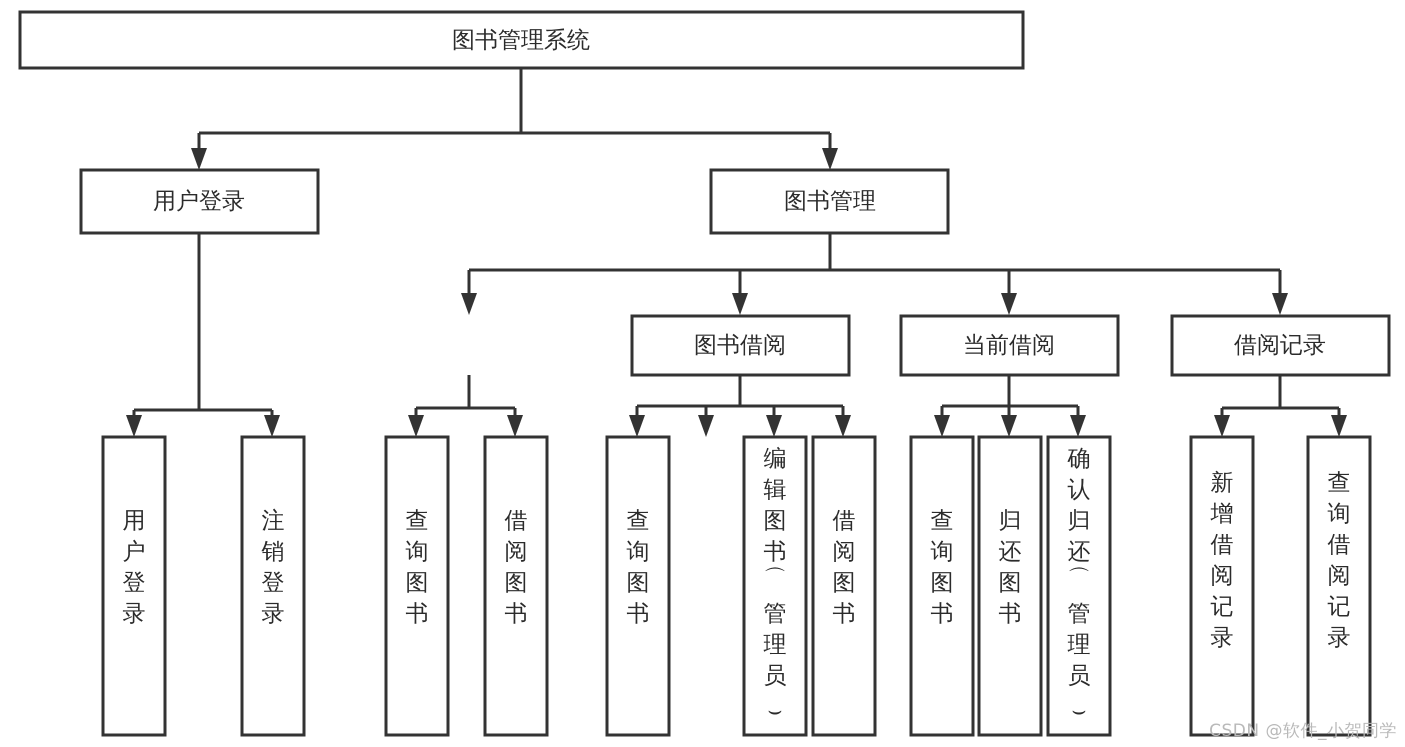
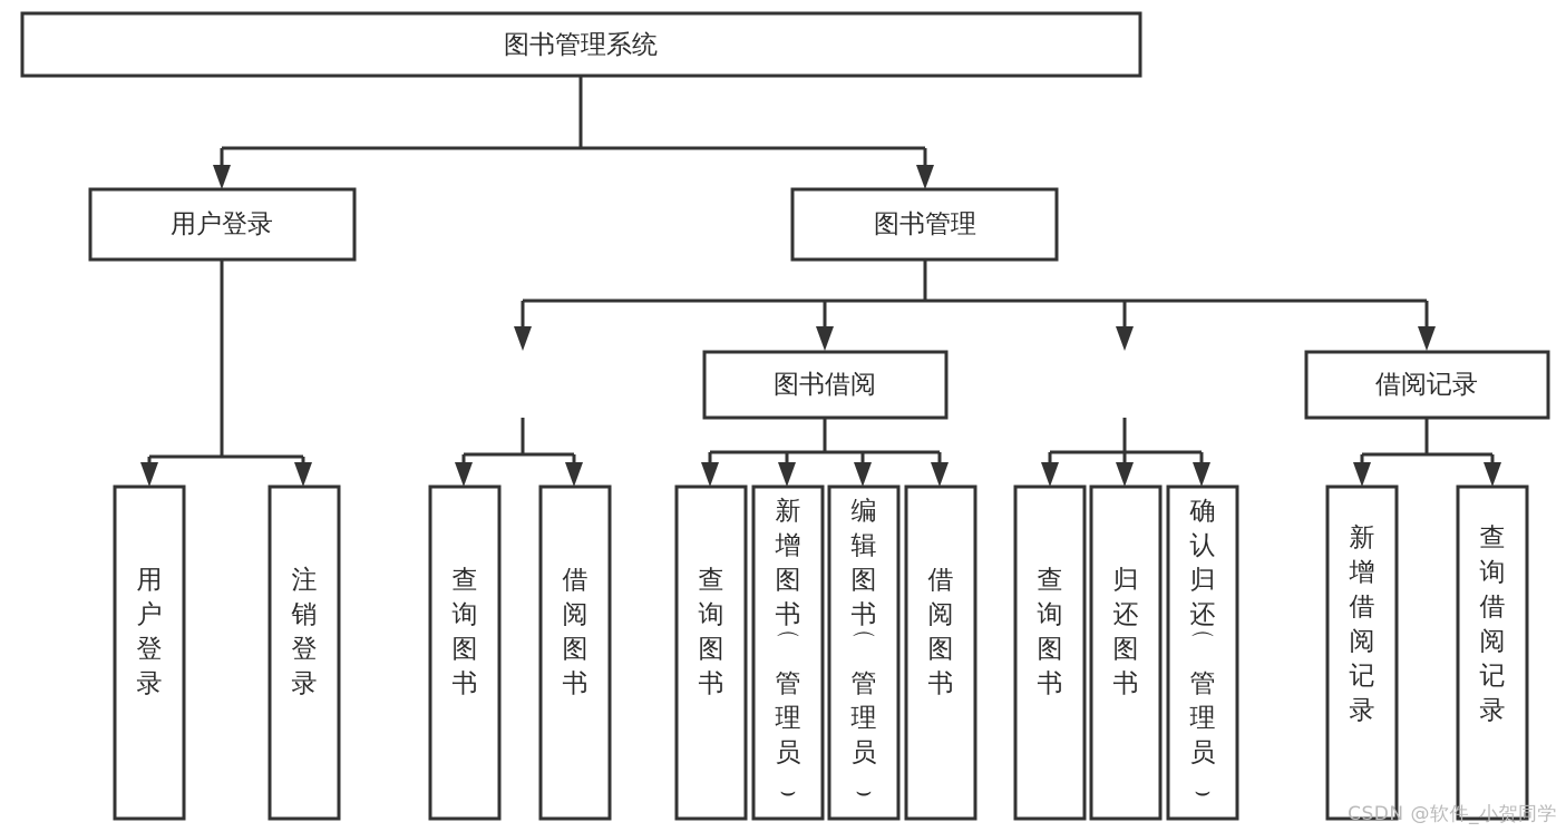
  图书管理系统
  用户登录
  图书管理
  图书借阅
- 当前借阅
  借阅记录
  用户登录
  注销登录
  查询图书
  借阅图书
  查询图书
+ 新增图书 ⌒ 管理员 ⌣
  编辑图书 ⌒ 管理员 ⌣
  借阅图书
  查询图书
  归还图书
  确认归还 ⌒ 管理员 ⌣
  新增借阅记录
  查询借阅记录
  CSDN @软件_小贺同学
